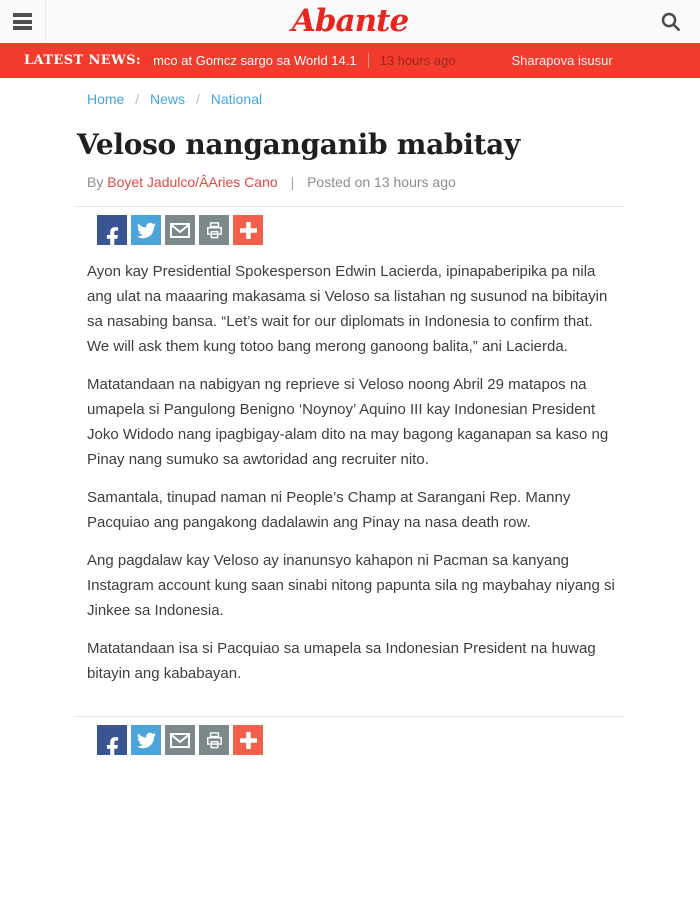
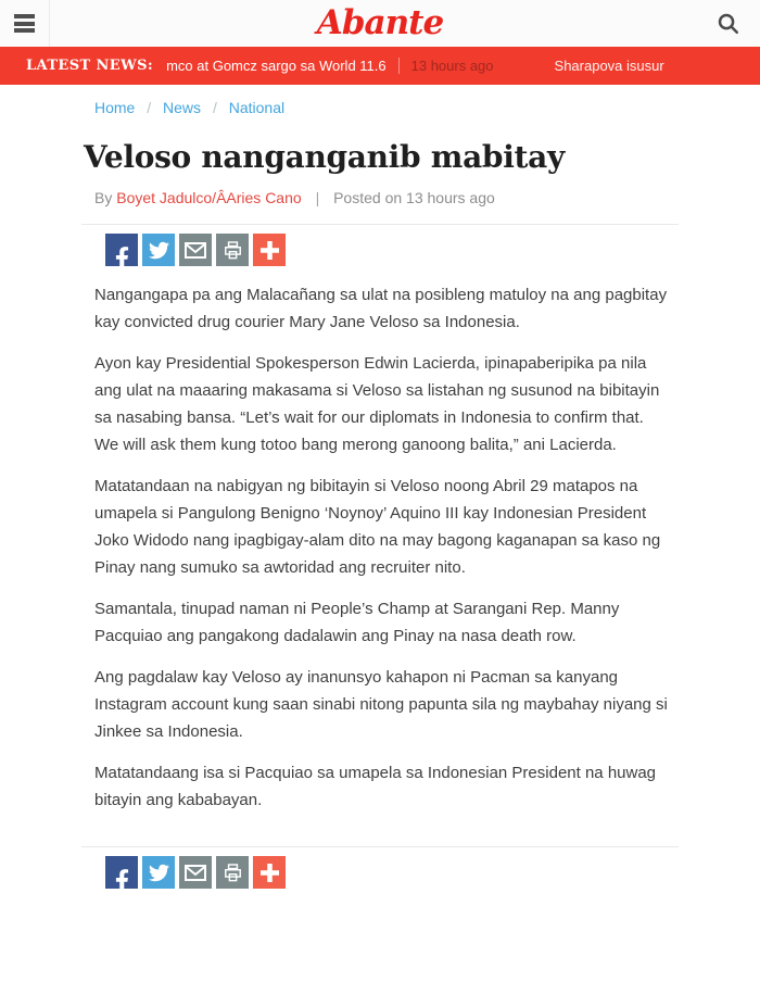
  Abante
  LATEST NEWS:
- mco at Gomcz sargo sa World 14.1
+ mco at Gomcz sargo sa World 11.6
  13 hours ago
  Sharapova isusur
  Home / News / National
  Veloso nanganganib mabitay
  By Boyet Jadulco/ÂAries Cano | Posted on 13 hours ago
+ Nangangapa pa ang Malacañang sa ulat na posibleng matuloy na ang pagbitay kay convicted drug courier Mary Jane Veloso sa Indonesia.
  Ayon kay Presidential Spokesperson Edwin Lacierda, ipinapaberipika pa nila ang ulat na maaaring makasama si Veloso sa listahan ng susunod na bibitayin sa nasabing bansa. “Let’s wait for our diplomats in Indonesia to confirm that. We will ask them kung totoo bang merong ganoong balita,” ani Lacierda.
- Matatandaan na nabigyan ng reprieve si Veloso noong Abril 29 matapos na umapela si Pangulong Benigno ‘Noynoy’ Aquino III kay Indonesian President Joko Widodo nang ipagbigay-alam dito na may bagong kaganapan sa kaso ng Pinay nang sumuko sa awtoridad ang recruiter nito.
+ Matatandaan na nabigyan ng bibitayin si Veloso noong Abril 29 matapos na umapela si Pangulong Benigno ‘Noynoy’ Aquino III kay Indonesian President Joko Widodo nang ipagbigay-alam dito na may bagong kaganapan sa kaso ng Pinay nang sumuko sa awtoridad ang recruiter nito.
  Samantala, tinupad naman ni People’s Champ at Sarangani Rep. Manny Pacquiao ang pangakong dadalawin ang Pinay na nasa death row.
  Ang pagdalaw kay Veloso ay inanunsyo kahapon ni Pacman sa kanyang Instagram account kung saan sinabi nitong papunta sila ng maybahay niyang si Jinkee sa Indonesia.
- Matatandaan isa si Pacquiao sa umapela sa Indonesian President na huwag bitayin ang kababayan.
+ Matatandaang isa si Pacquiao sa umapela sa Indonesian President na huwag bitayin ang kababayan.
